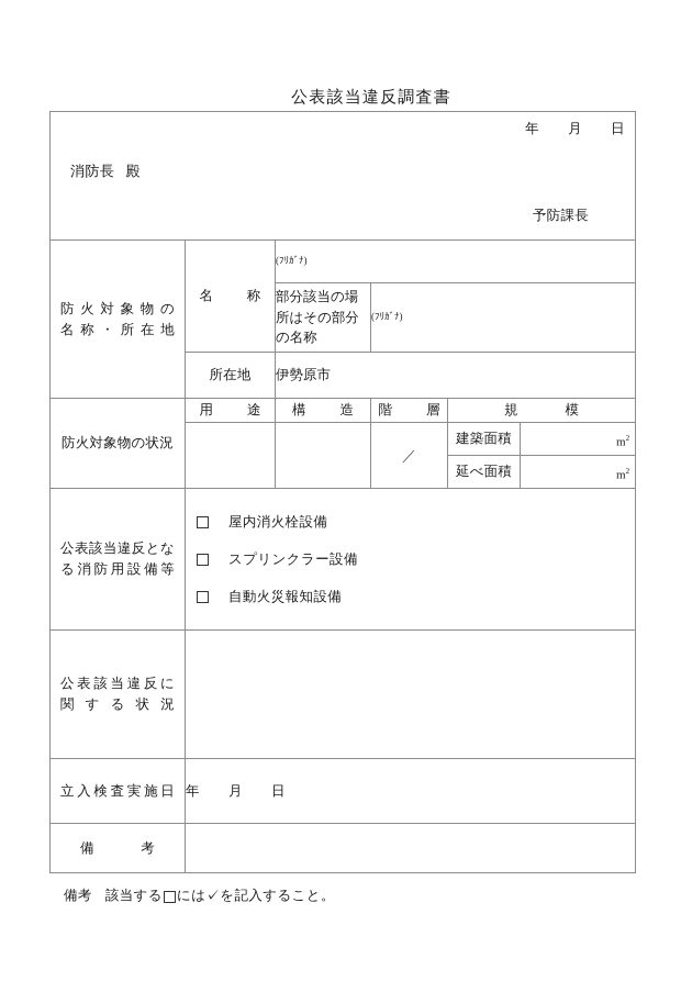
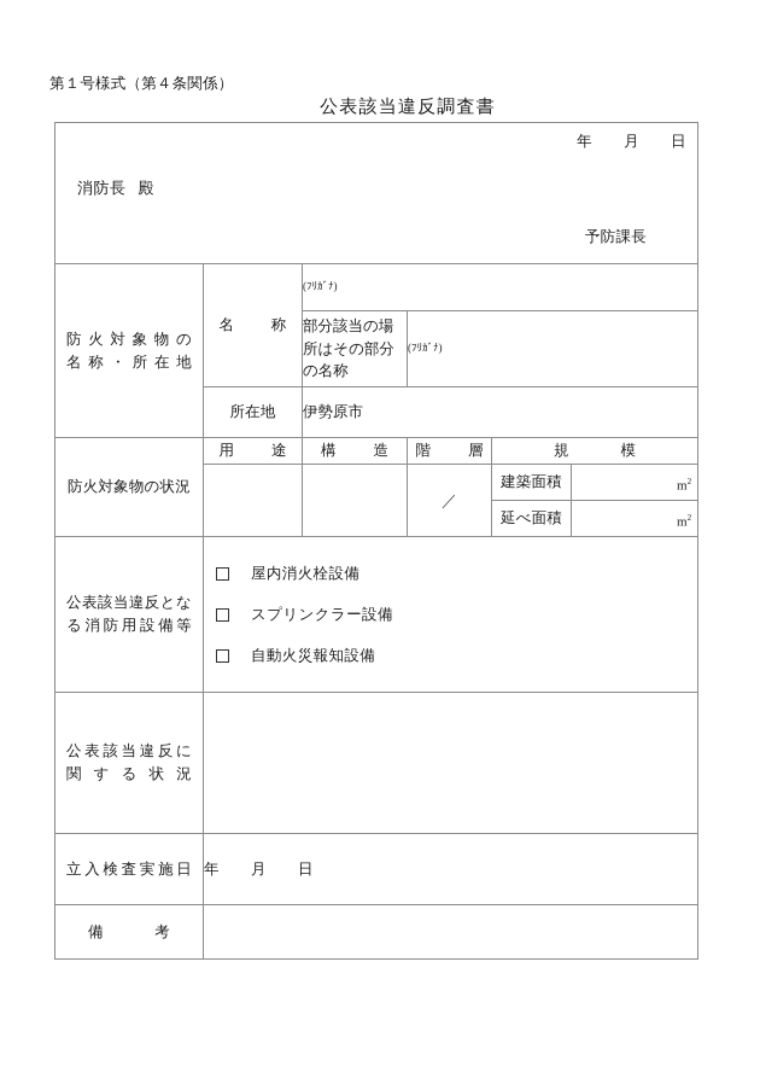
+ 第１号様式（第４条関係）
  公表該当違反調査書
  年 月 日 消防長 殿 予防課長
  防火対象物の 名称・所在地	名 称	(ﾌﾘｶﾞﾅ)
  部分該当の場所はその部分の名称	(ﾌﾘｶﾞﾅ)
  所在地	伊勢原市
  防火対象物の状況	用 途	構 造	階 層	規 模
  		／	建築面積	m2
  延べ面積	m2
  公表該当違反とな る消防用設備等	屋内消火栓設備 スプリンクラー設備 自動火災報知設備
  公表該当違反に 関する状況
  立入検査実施日	年 月 日
  備 考
- 備考 該当する には✓を記入すること。
